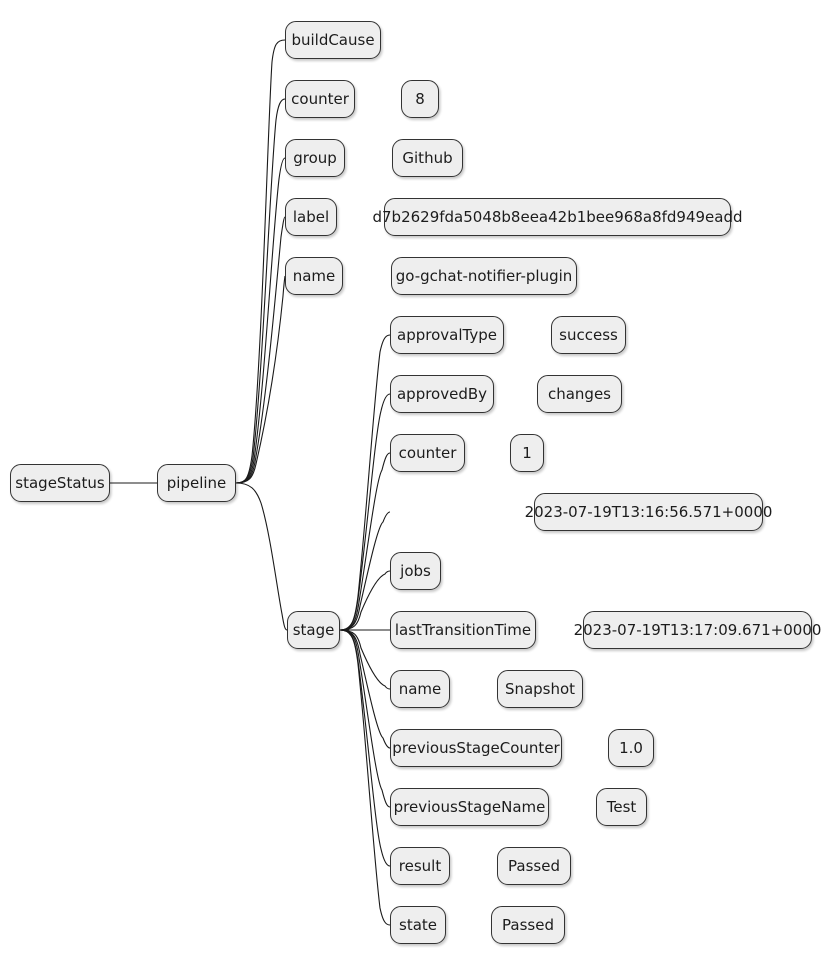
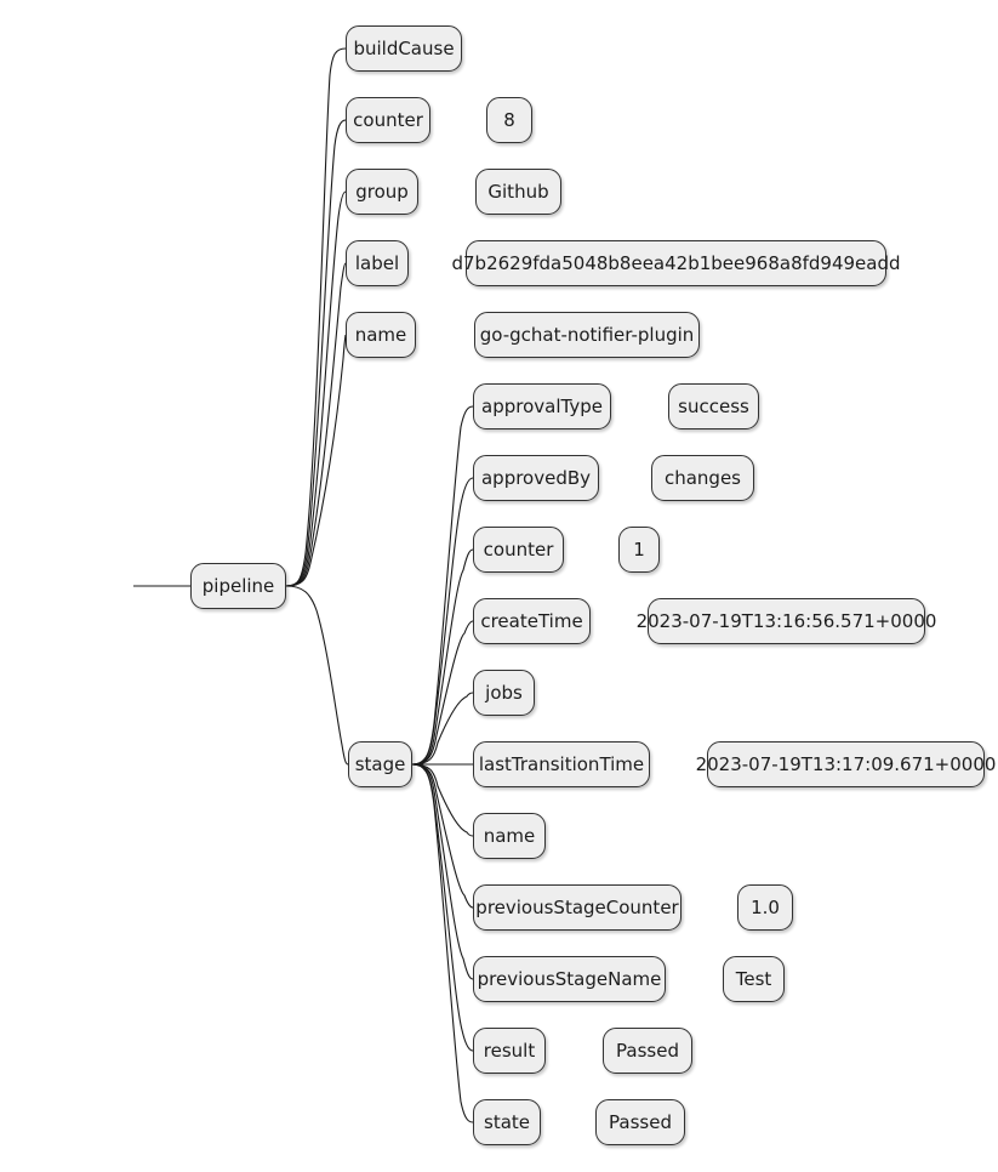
- stageStatus
  pipeline
  stage
  buildCause
  counter
  8
  group
  Github
  label
  d7b2629fda5048b8eea42b1bee968a8fd949eadd
  name
  go-gchat-notifier-plugin
  approvalType
  success
  approvedBy
  changes
  counter
  1
+ createTime
  2023-07-19T13:16:56.571+0000
  jobs
  lastTransitionTime
  2023-07-19T13:17:09.671+0000
  name
- Snapshot
  previousStageCounter
  1.0
  previousStageName
  Test
  result
  Passed
  state
  Passed
